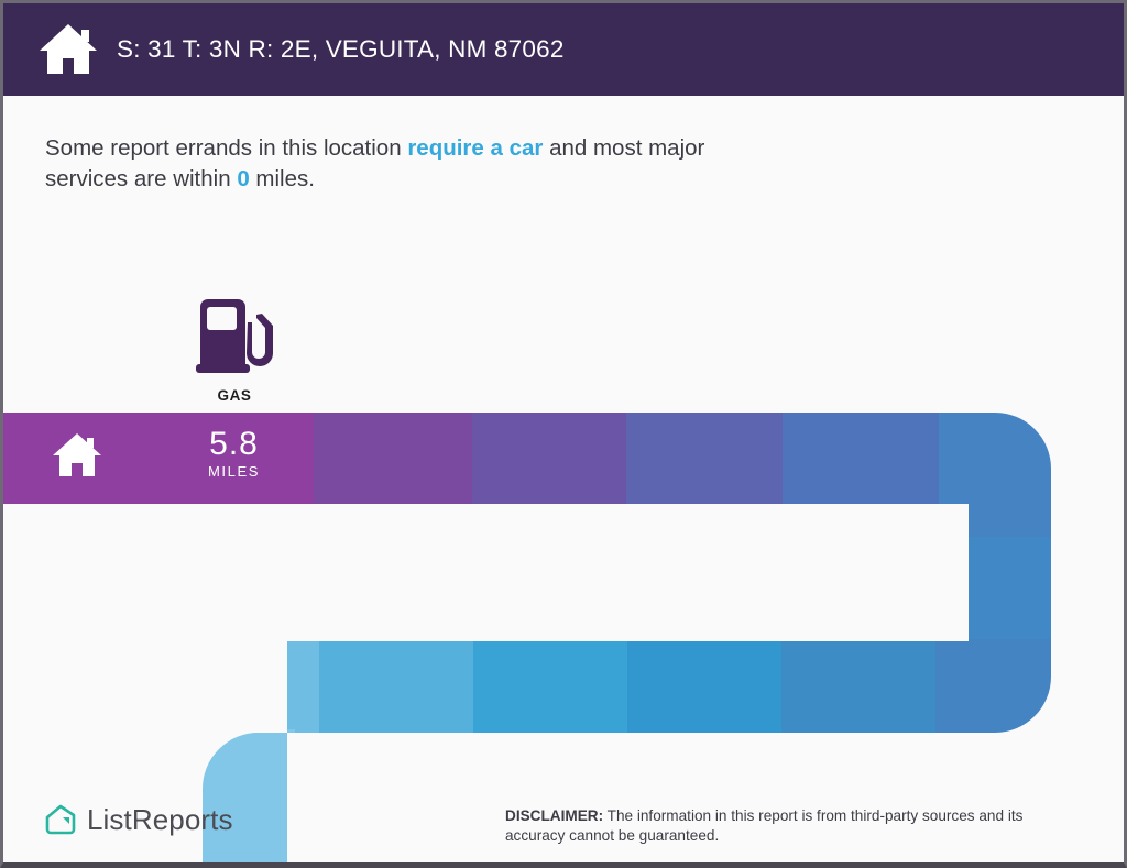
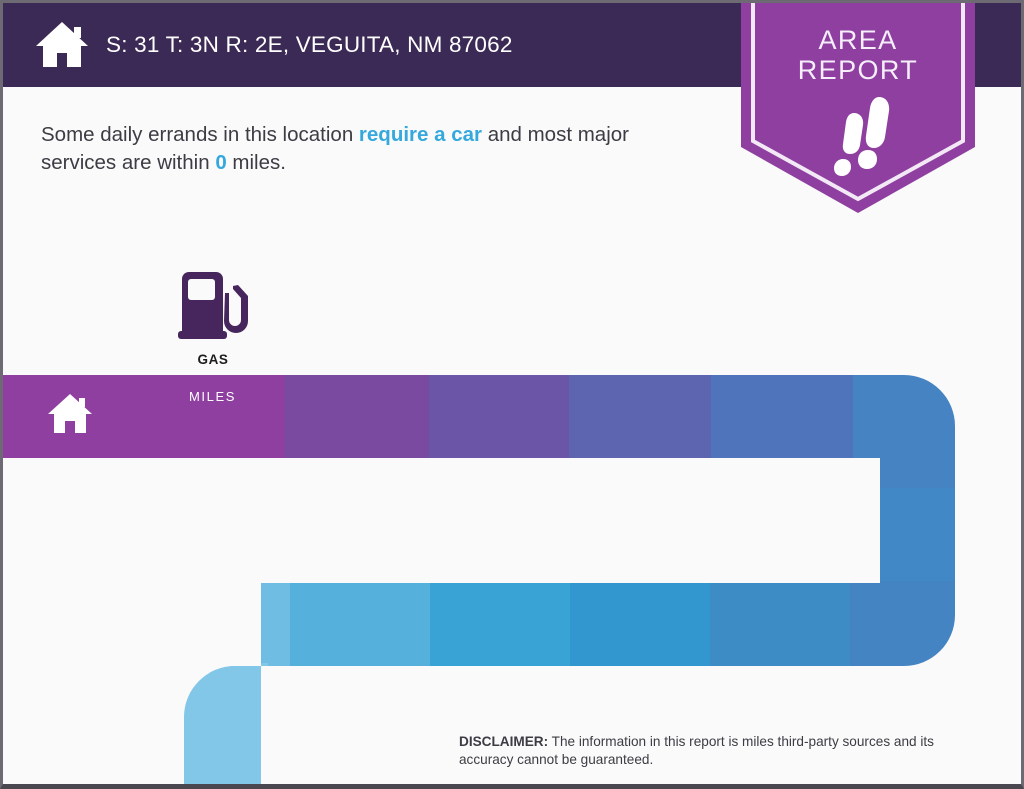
  S: 31 T: 3N R: 2E, VEGUITA, NM 87062
+ AREA
+ REPORT
- Some report errands in this location require a car and most major services are within 0 miles.
+ Some daily errands in this location require a car and most major services are within 0 miles.
  GAS
- 5.8
  MILES
- ListReports
- DISCLAIMER: The information in this report is from third-party sources and its accuracy cannot be guaranteed.
+ DISCLAIMER: The information in this report is miles third-party sources and its accuracy cannot be guaranteed.
